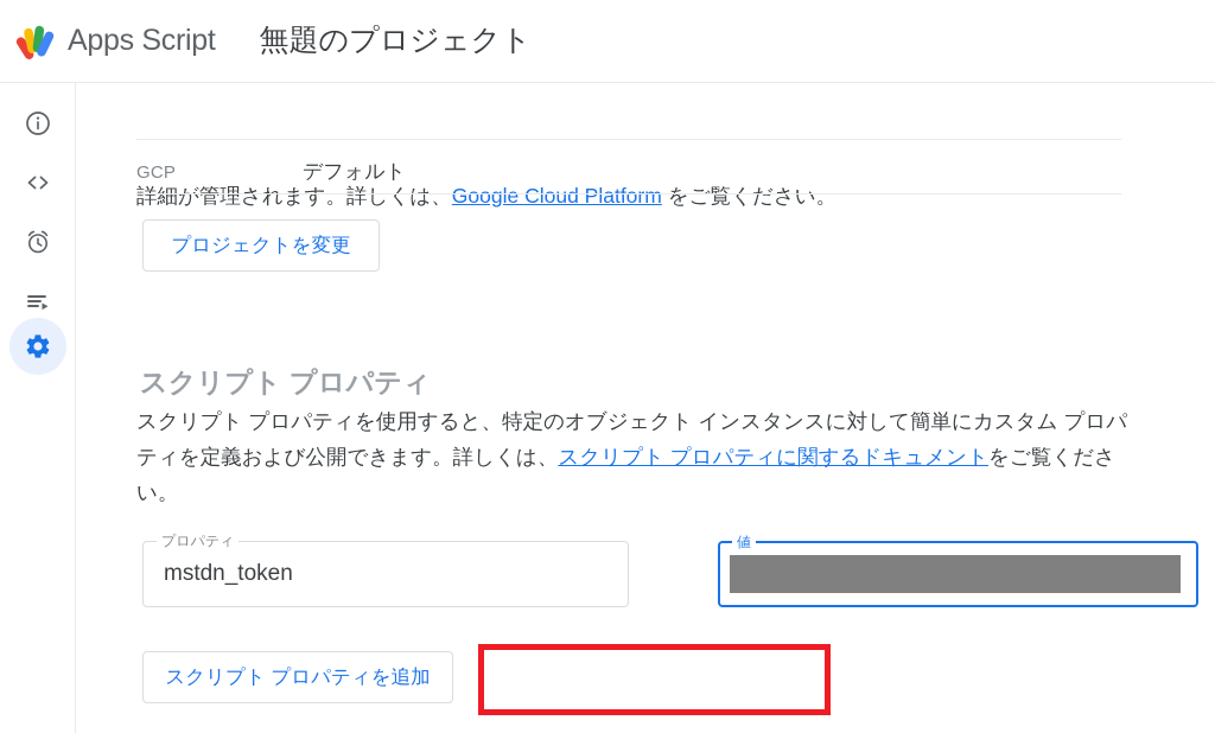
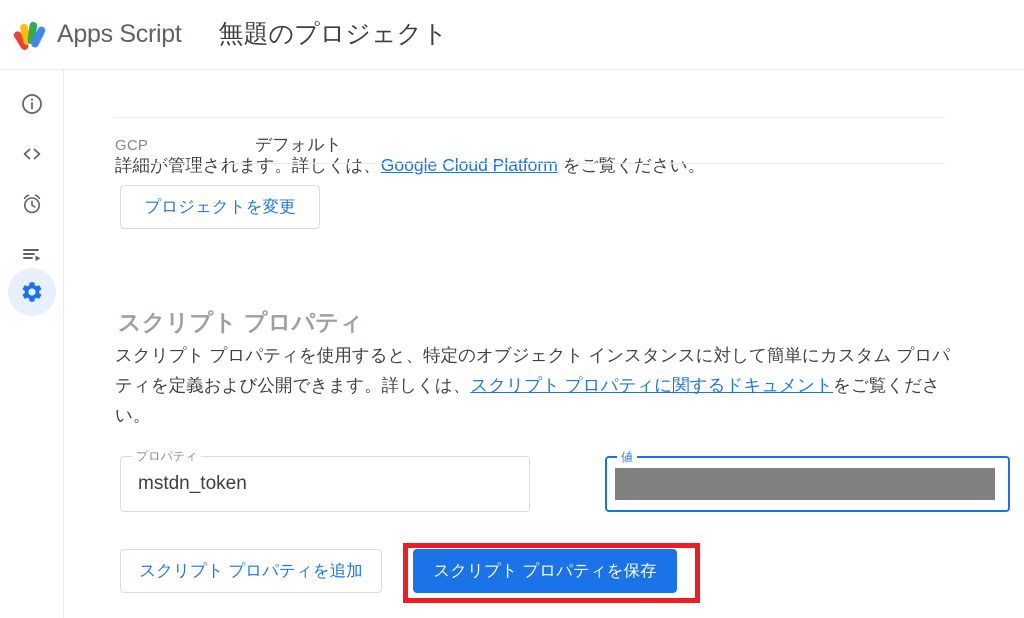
  Apps Script
  無題のプロジェクト
  詳細が管理されます。詳しくは、Google Cloud Platform をご覧ください。
  GCP
  デフォルト
  プロジェクトを変更
  スクリプト プロパティ
  スクリプト プロパティを使用すると、特定のオブジェクト インスタンスに対して簡単にカスタム プロパティを定義および公開できます。詳しくは、スクリプト プロパティに関するドキュメントをご覧ください。
  プロパティ
  mstdn_token
  値
  スクリプト プロパティを追加
+ スクリプト プロパティを保存
